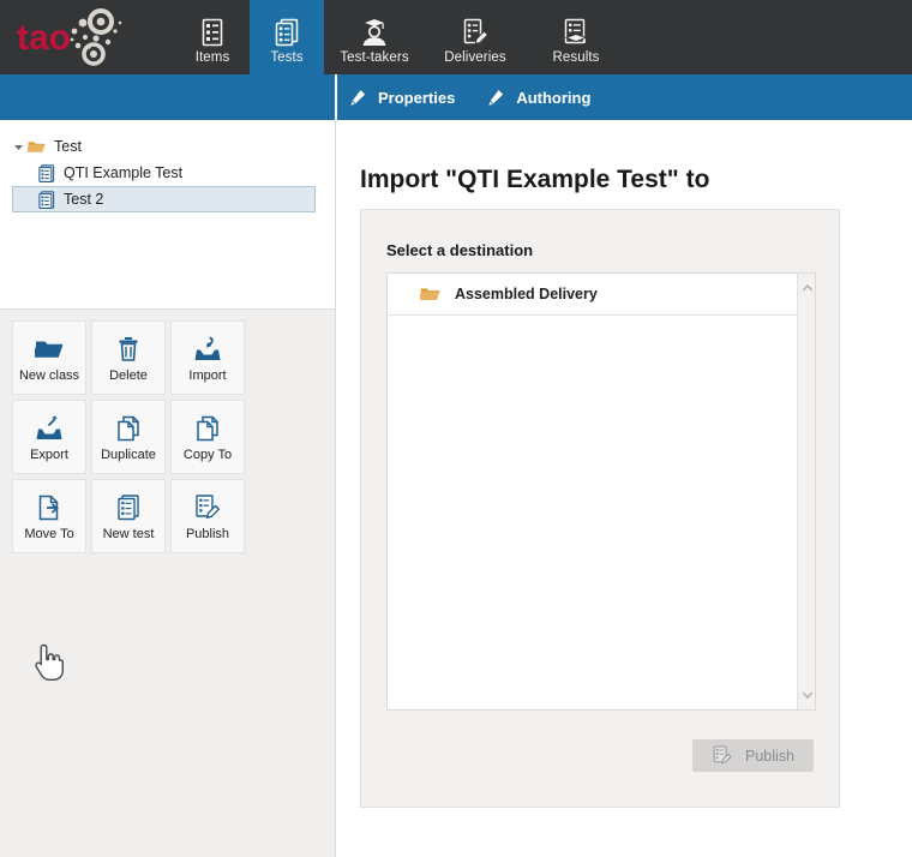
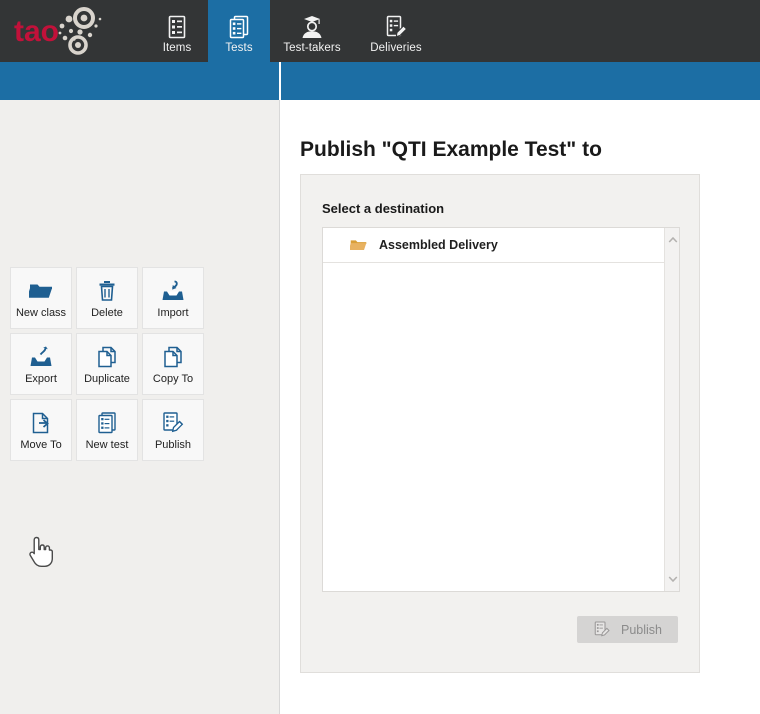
  tao
  Items
  Tests
  Test-takers
  Deliveries
- Results
- Properties
- Authoring
- Test
- QTI Example Test
- Test 2
  New class
  Delete
  Import
  Export
  Duplicate
  Copy To
  Move To
  New test
  Publish
- Import "QTI Example Test" to
+ Publish "QTI Example Test" to
  Select a destination
  Assembled Delivery
  Publish
